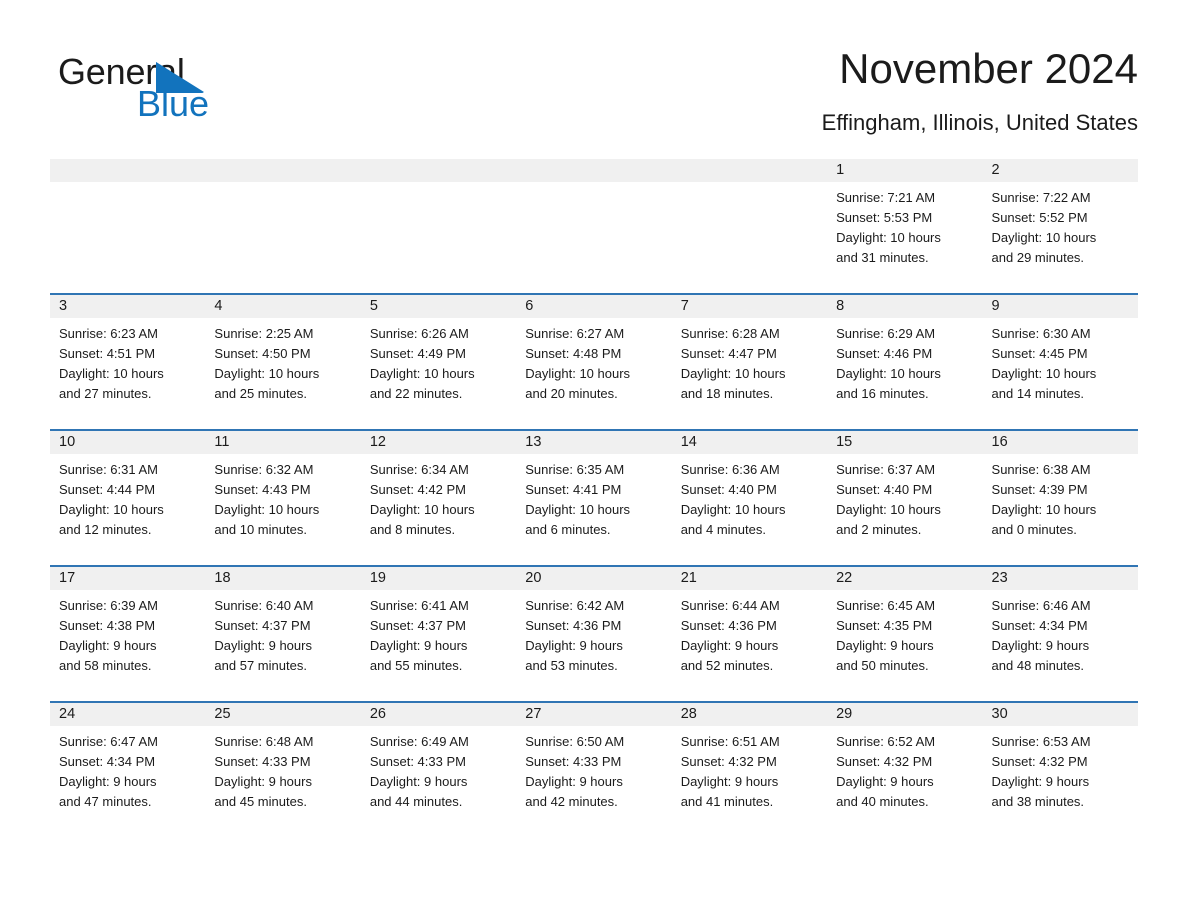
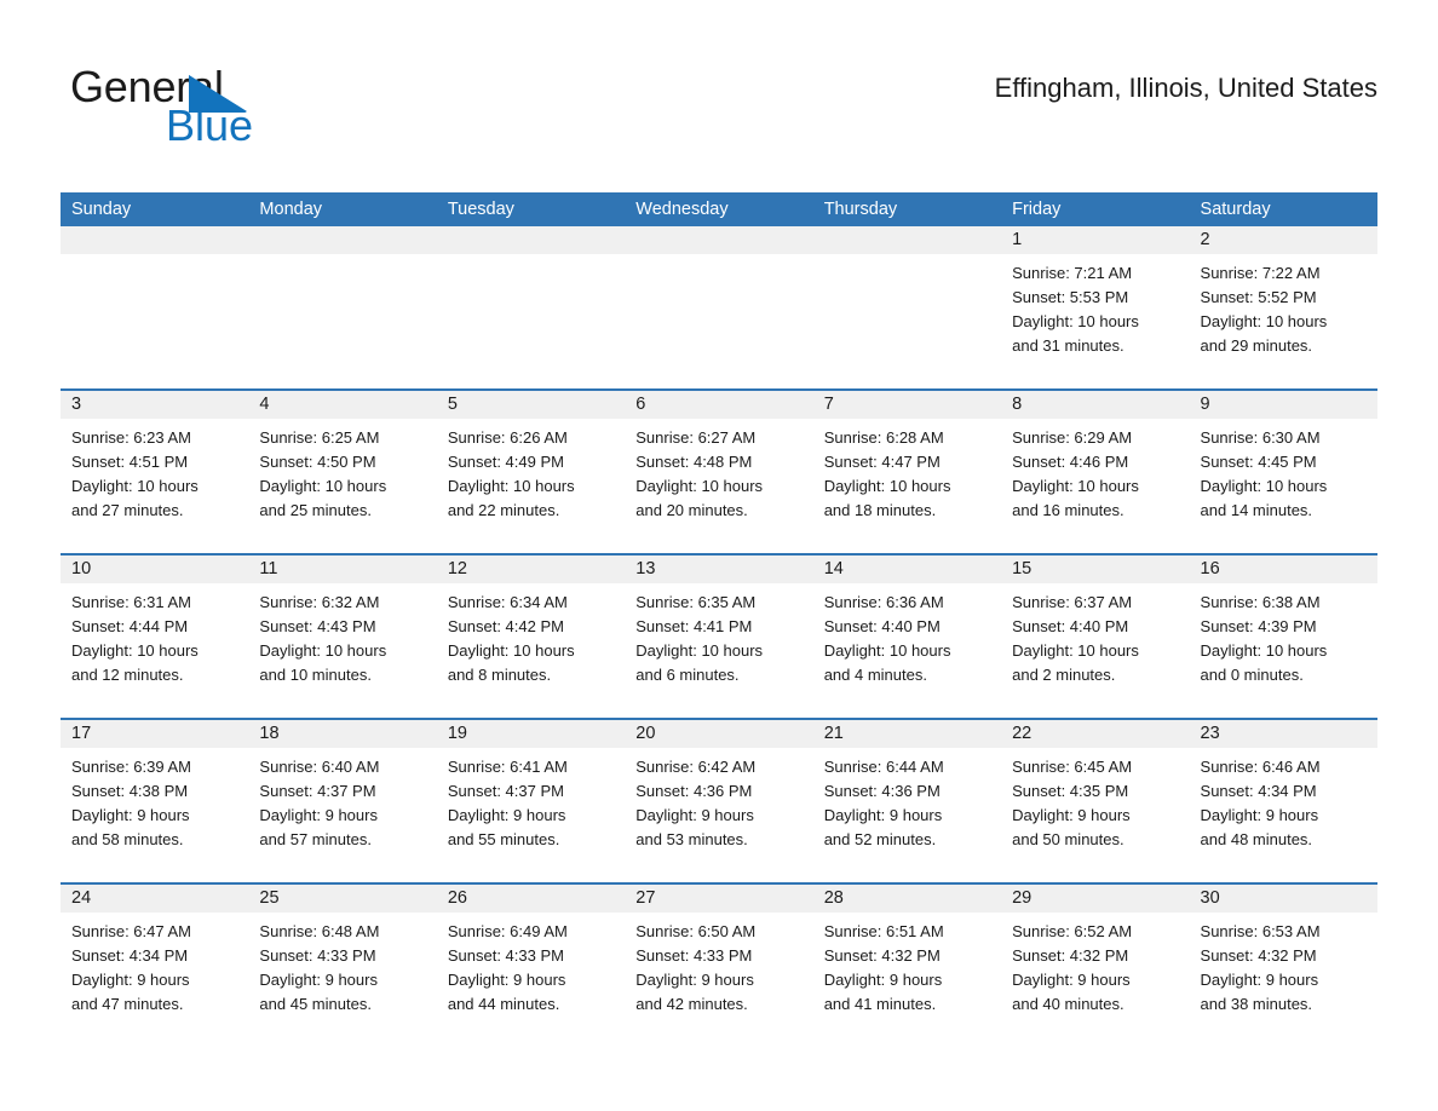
  Generl
  Blue
- November 2024
  Effingham, Illinois, United States
+ Sunday
+ Monday
+ Tuesday
+ Wednesday
+ Thursday
+ Friday
+ Saturday
  1
  Sunrise: 7:21 AM
  Sunset: 5:53 PM
  Daylight: 10 hours
  and 31 minutes.
  2
  Sunrise: 7:22 AM
  Sunset: 5:52 PM
  Daylight: 10 hours
  and 29 minutes.
  3
  Sunrise: 6:23 AM
  Sunset: 4:51 PM
  Daylight: 10 hours
  and 27 minutes.
  4
- Sunrise: 2:25 AM
+ Sunrise: 6:25 AM
  Sunset: 4:50 PM
  Daylight: 10 hours
  and 25 minutes.
  5
  Sunrise: 6:26 AM
  Sunset: 4:49 PM
  Daylight: 10 hours
  and 22 minutes.
  6
  Sunrise: 6:27 AM
  Sunset: 4:48 PM
  Daylight: 10 hours
  and 20 minutes.
  7
  Sunrise: 6:28 AM
  Sunset: 4:47 PM
  Daylight: 10 hours
  and 18 minutes.
  8
  Sunrise: 6:29 AM
  Sunset: 4:46 PM
  Daylight: 10 hours
  and 16 minutes.
  9
  Sunrise: 6:30 AM
  Sunset: 4:45 PM
  Daylight: 10 hours
  and 14 minutes.
  10
  Sunrise: 6:31 AM
  Sunset: 4:44 PM
  Daylight: 10 hours
  and 12 minutes.
  11
  Sunrise: 6:32 AM
  Sunset: 4:43 PM
  Daylight: 10 hours
  and 10 minutes.
  12
  Sunrise: 6:34 AM
  Sunset: 4:42 PM
  Daylight: 10 hours
  and 8 minutes.
  13
  Sunrise: 6:35 AM
  Sunset: 4:41 PM
  Daylight: 10 hours
  and 6 minutes.
  14
  Sunrise: 6:36 AM
  Sunset: 4:40 PM
  Daylight: 10 hours
  and 4 minutes.
  15
  Sunrise: 6:37 AM
  Sunset: 4:40 PM
  Daylight: 10 hours
  and 2 minutes.
  16
  Sunrise: 6:38 AM
  Sunset: 4:39 PM
  Daylight: 10 hours
  and 0 minutes.
  17
  Sunrise: 6:39 AM
  Sunset: 4:38 PM
  Daylight: 9 hours
  and 58 minutes.
  18
  Sunrise: 6:40 AM
  Sunset: 4:37 PM
  Daylight: 9 hours
  and 57 minutes.
  19
  Sunrise: 6:41 AM
  Sunset: 4:37 PM
  Daylight: 9 hours
  and 55 minutes.
  20
  Sunrise: 6:42 AM
  Sunset: 4:36 PM
  Daylight: 9 hours
  and 53 minutes.
  21
  Sunrise: 6:44 AM
  Sunset: 4:36 PM
  Daylight: 9 hours
  and 52 minutes.
  22
  Sunrise: 6:45 AM
  Sunset: 4:35 PM
  Daylight: 9 hours
  and 50 minutes.
  23
  Sunrise: 6:46 AM
  Sunset: 4:34 PM
  Daylight: 9 hours
  and 48 minutes.
  24
  Sunrise: 6:47 AM
  Sunset: 4:34 PM
  Daylight: 9 hours
  and 47 minutes.
  25
  Sunrise: 6:48 AM
  Sunset: 4:33 PM
  Daylight: 9 hours
  and 45 minutes.
  26
  Sunrise: 6:49 AM
  Sunset: 4:33 PM
  Daylight: 9 hours
  and 44 minutes.
  27
  Sunrise: 6:50 AM
  Sunset: 4:33 PM
  Daylight: 9 hours
  and 42 minutes.
  28
  Sunrise: 6:51 AM
  Sunset: 4:32 PM
  Daylight: 9 hours
  and 41 minutes.
  29
  Sunrise: 6:52 AM
  Sunset: 4:32 PM
  Daylight: 9 hours
  and 40 minutes.
  30
  Sunrise: 6:53 AM
  Sunset: 4:32 PM
  Daylight: 9 hours
  and 38 minutes.
